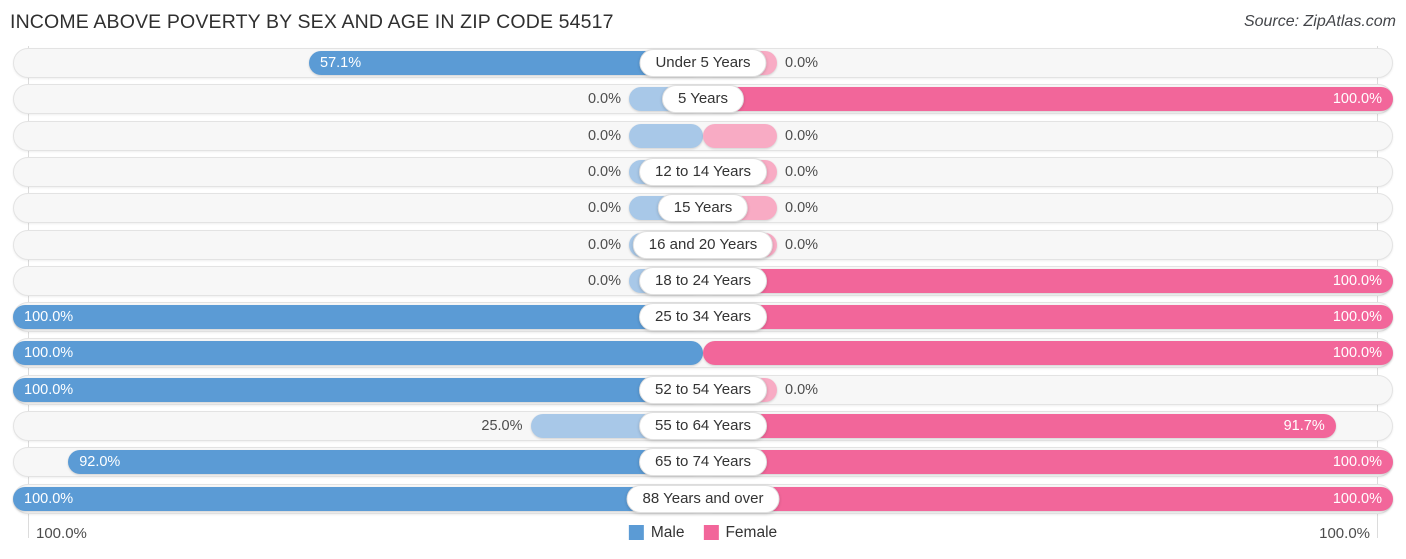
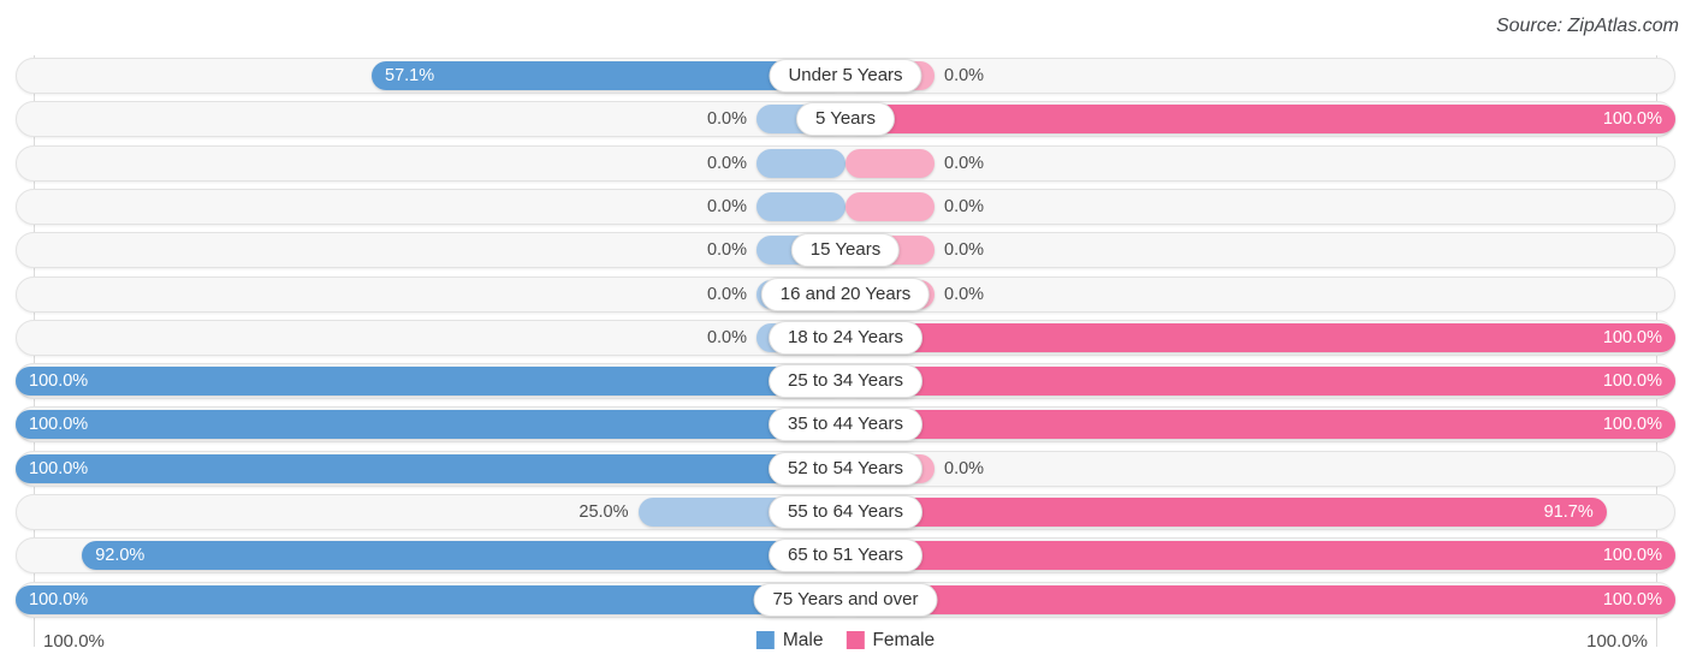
- INCOME ABOVE POVERTY BY SEX AND AGE IN ZIP CODE 54517
  Source: ZipAtlas.com
  57.1%
  0.0%
  Under 5 Years
  0.0%
  100.0%
  5 Years
  0.0%
  0.0%
  0.0%
  0.0%
- 12 to 14 Years
  0.0%
  0.0%
  15 Years
  0.0%
  0.0%
  16 and 20 Years
  0.0%
  100.0%
  18 to 24 Years
  100.0%
  100.0%
  25 to 34 Years
  100.0%
  100.0%
+ 35 to 44 Years
  100.0%
  0.0%
  52 to 54 Years
  25.0%
  91.7%
  55 to 64 Years
  92.0%
  100.0%
- 65 to 74 Years
+ 65 to 51 Years
  100.0%
  100.0%
- 88 Years and over
+ 75 Years and over
  100.0%
  100.0%
  Male
  Female
